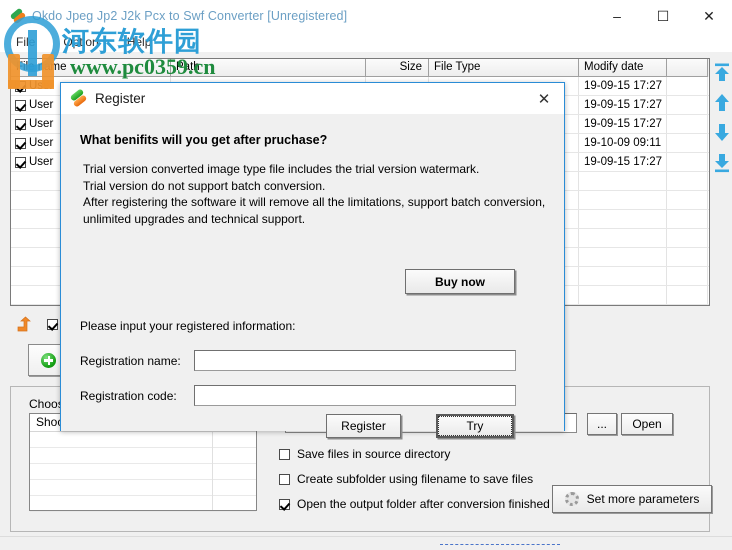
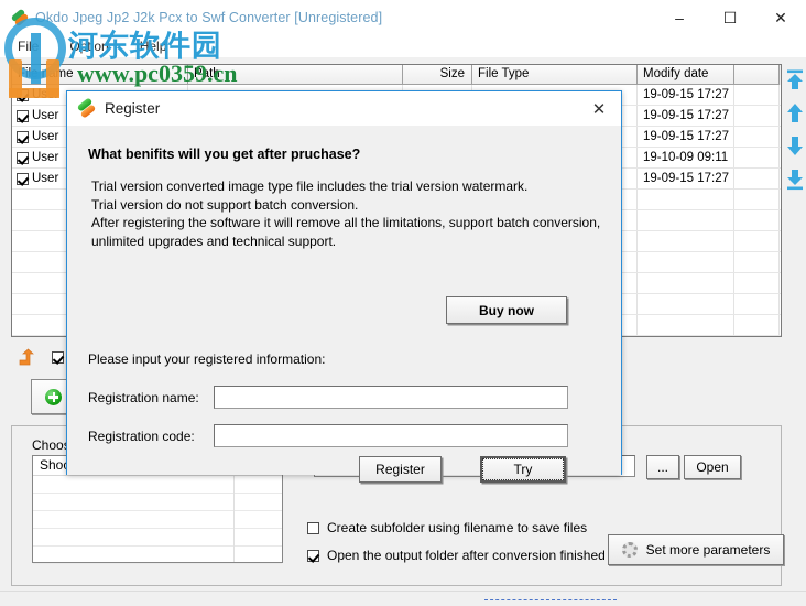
  Okdo Jpeg Jp2 J2k Pcx to Swf Converter [Unregistered]
  –
  ☐
  ✕
  Option
  Help
  Path
  Size
  File Type
  Modify date
  19-09-15 17:27
  User
  19-09-15 17:27
  User
  19-09-15 17:27
  User
  19-10-09 09:11
  User
  19-09-15 17:27
  ...
  Open
- Save files in source directory
  Create subfolder using filename to save files
  Open the output folder after conversion finished
  Set more parameters
  河东软件园
  www.pc0359.cn
  Register
  ✕
  What benifits will you get after pruchase?
  Trial version converted image type file includes the trial version watermark.
  Trial version do not support batch conversion.
  After registering the software it will remove all the limitations, support batch conversion, unlimited upgrades and technical support.
  Buy now
  Please input your registered information:
  Registration name:
  Registration code:
  Register
  Try
